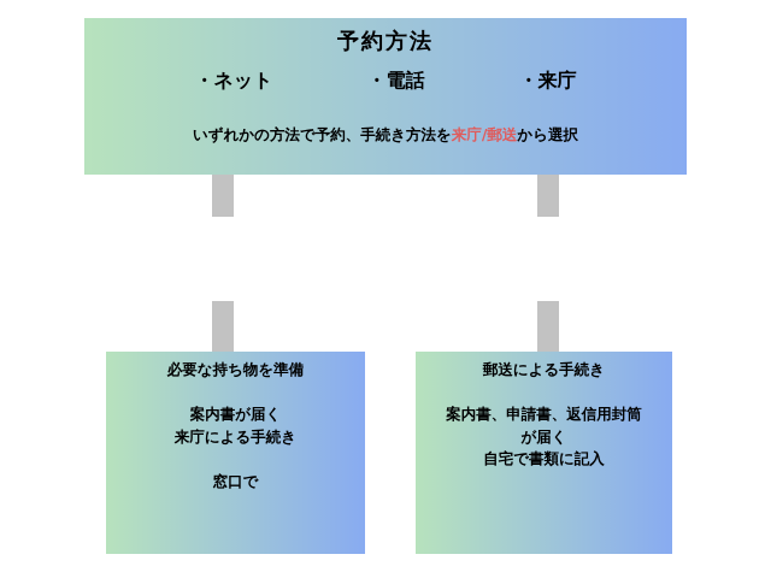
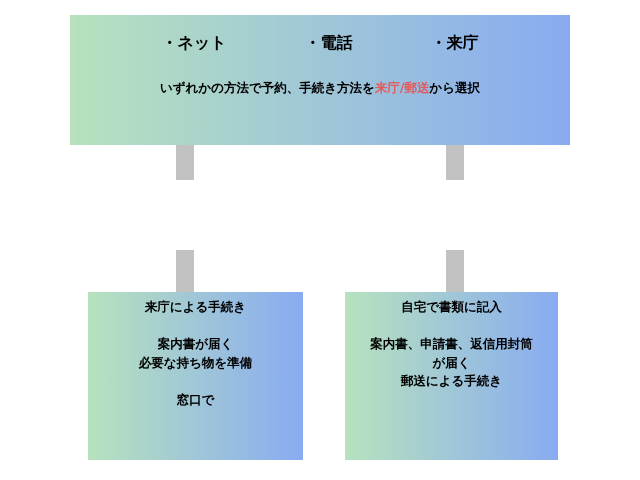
- 予約方法
  ・ネット
  ・電話
  ・来庁
  いずれかの方法で予約、手続き方法を来庁/郵送から選択
- 必要な持ち物を準備
+ 来庁による手続き
  案内書が届く
- 来庁による手続き
+ 必要な持ち物を準備
  窓口で
- 郵送による手続き
+ 自宅で書類に記入
  案内書、申請書、返信用封筒
  が届く
- 自宅で書類に記入
+ 郵送による手続き
